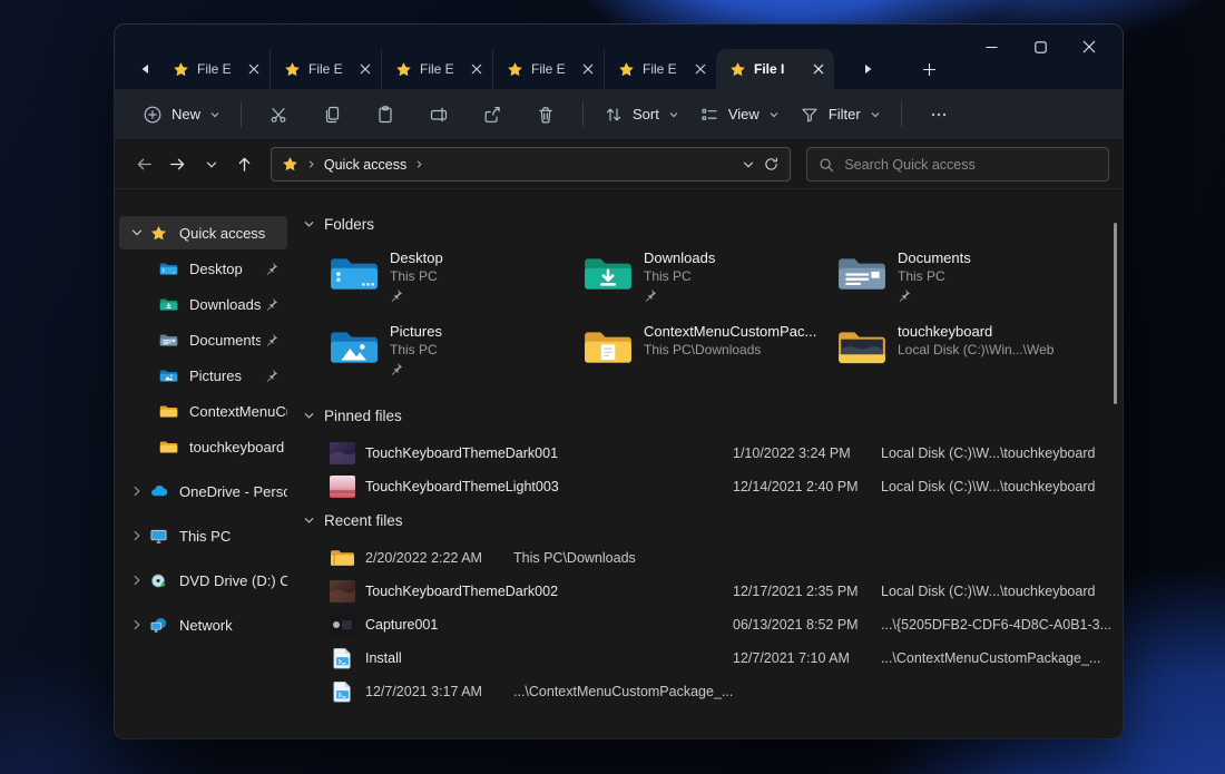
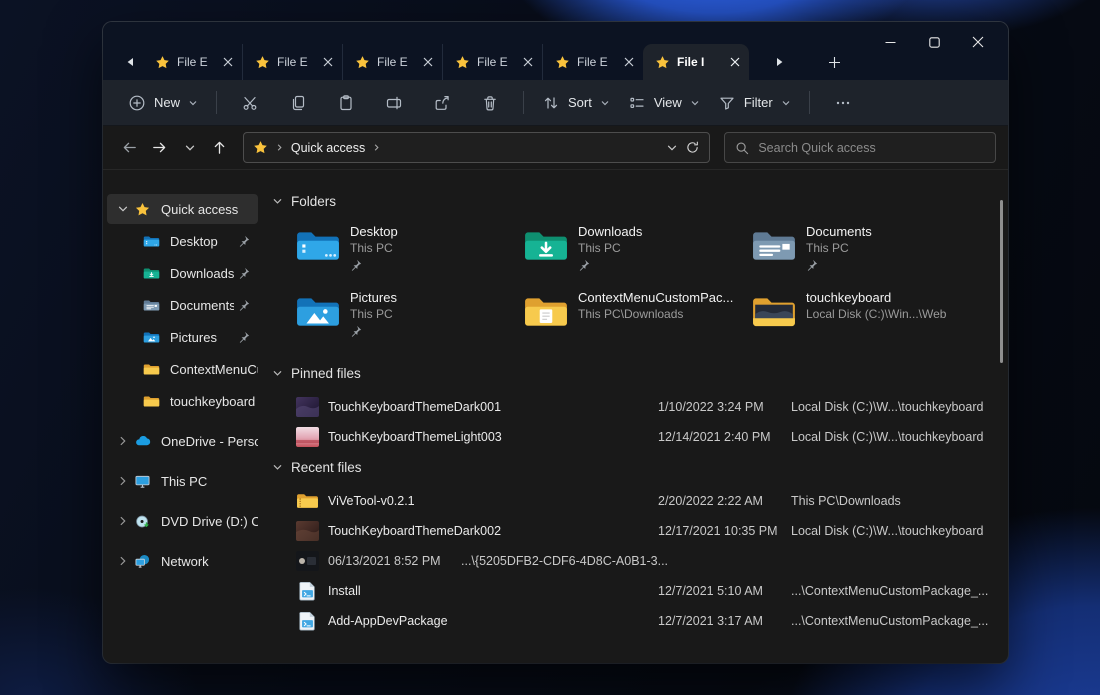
  File E
  File E
  File E
  File E
  File E
  File I
  New
  Sort
  View
  Filter
  Quick access
  Search Quick access
  Quick access
  Desktop
  Downloads
  Documents
  Pictures
  ContextMenuC
  touchkeyboard
  OneDrive - Perso
  This PC
  DVD Drive (D:) C
  Network
  Folders
  Desktop
  This PC
  Downloads
  This PC
  Documents
  This PC
  Pictures
  This PC
  ContextMenuCustomPac...
  This PC\Downloads
  touchkeyboard
  Local Disk (C:)\Win...\Web
  Pinned files
  TouchKeyboardThemeDark001
  1/10/2022 3:24 PM
  Local Disk (C:)\W...\touchkeyboard
  TouchKeyboardThemeLight003
  12/14/2021 2:40 PM
  Local Disk (C:)\W...\touchkeyboard
  Recent files
+ ViVeTool-v0.2.1
  2/20/2022 2:22 AM
  This PC\Downloads
  TouchKeyboardThemeDark002
- 12/17/2021 2:35 PM
+ 12/17/2021 10:35 PM
  Local Disk (C:)\W...\touchkeyboard
- Capture001
  06/13/2021 8:52 PM
  ...\{5205DFB2-CDF6-4D8C-A0B1-3...
  Install
- 12/7/2021 7:10 AM
+ 12/7/2021 5:10 AM
  ...\ContextMenuCustomPackage_...
+ Add-AppDevPackage
  12/7/2021 3:17 AM
  ...\ContextMenuCustomPackage_...
